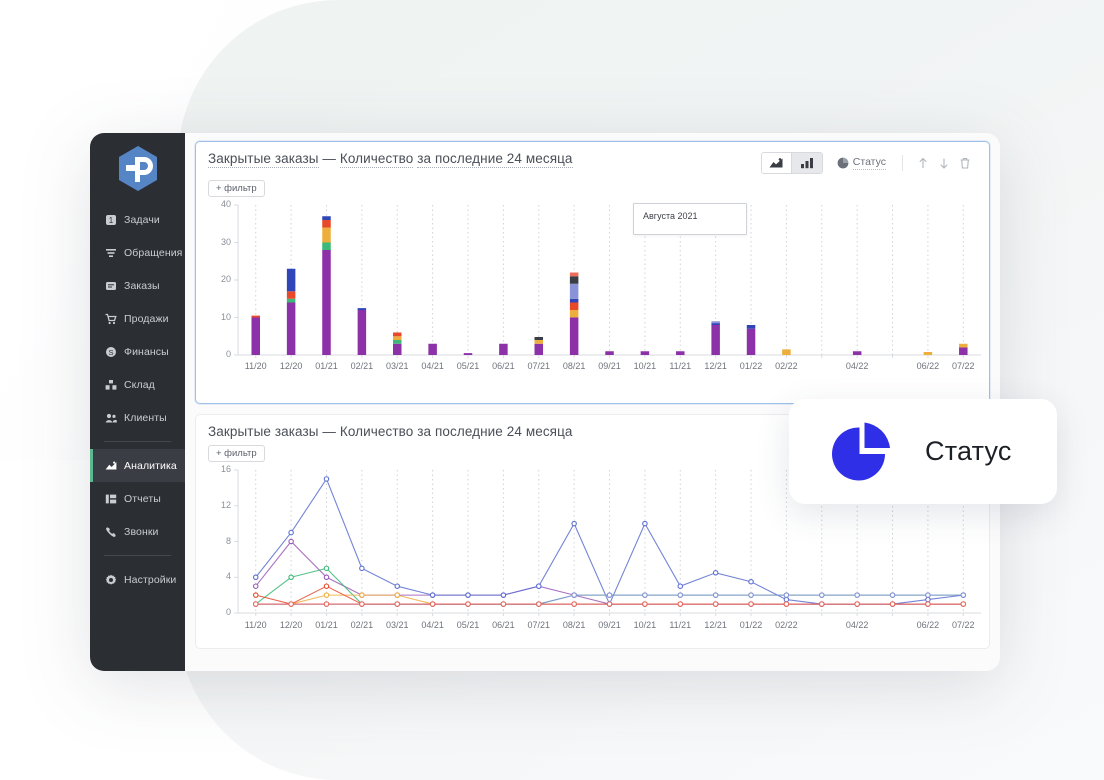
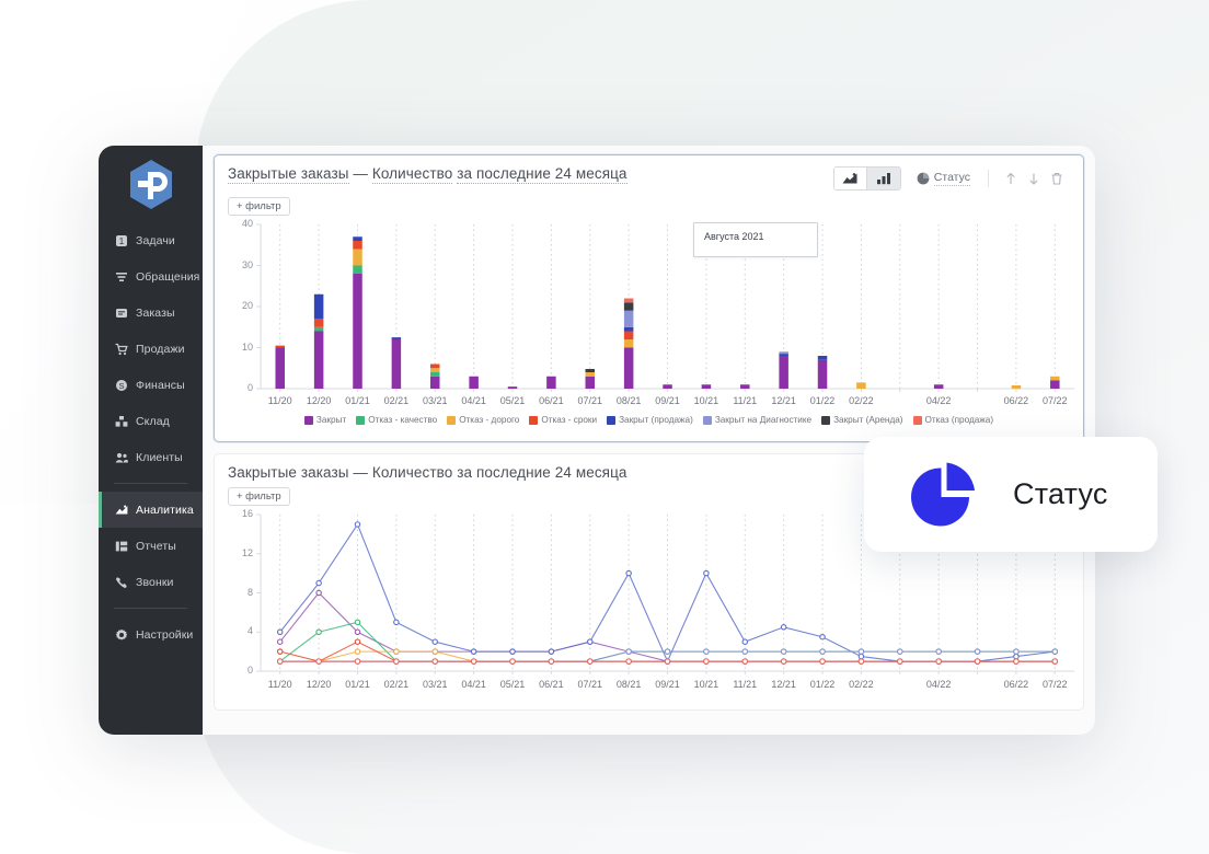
  1
  Задачи
  Обращения
  Заказы
  Продажи
  S
  Финансы
  Склад
  Клиенты
  Аналитика
  Отчеты
  Звонки
  Настройки
  Закрытые заказы — Количество за последние 24 месяца
  Статус
  + фильтр
  0
  10
  20
  30
  40
  11/20
  12/20
  01/21
  02/21
  03/21
  04/21
  05/21
  06/21
  07/21
  08/21
  09/21
  10/21
  11/21
  12/21
  01/22
  02/22
  04/22
  06/22
  07/22
  Августа 2021
+ Закрыт
+ Отказ - качество
+ Отказ - дорого
+ Отказ - сроки
+ Закрыт (продажа)
+ Закрыт на Диагностике
+ Закрыт (Аренда)
+ Отказ (продажа)
  Закрытые заказы — Количество за последние 24 месяца
  + фильтр
  0
  4
  8
  12
  16
  11/20
  12/20
  01/21
  02/21
  03/21
  04/21
  05/21
  06/21
  07/21
  08/21
  09/21
  10/21
  11/21
  12/21
  01/22
  02/22
  04/22
  06/22
  07/22
  Статус
